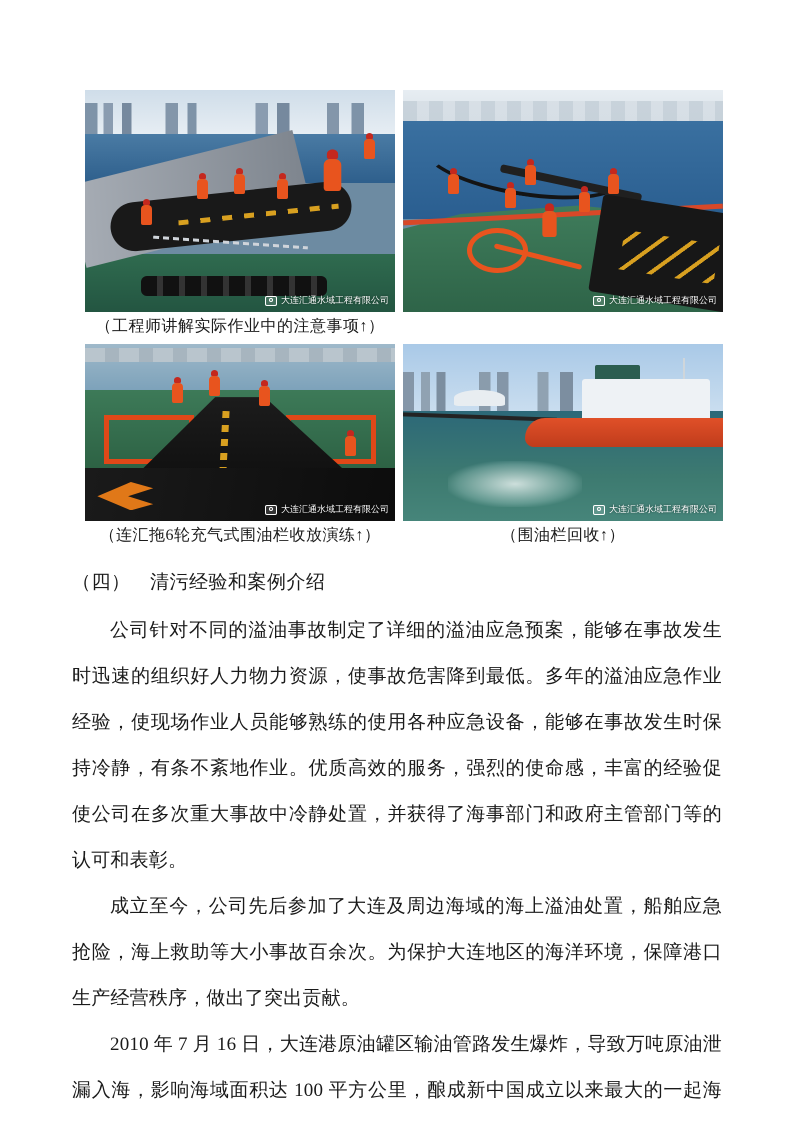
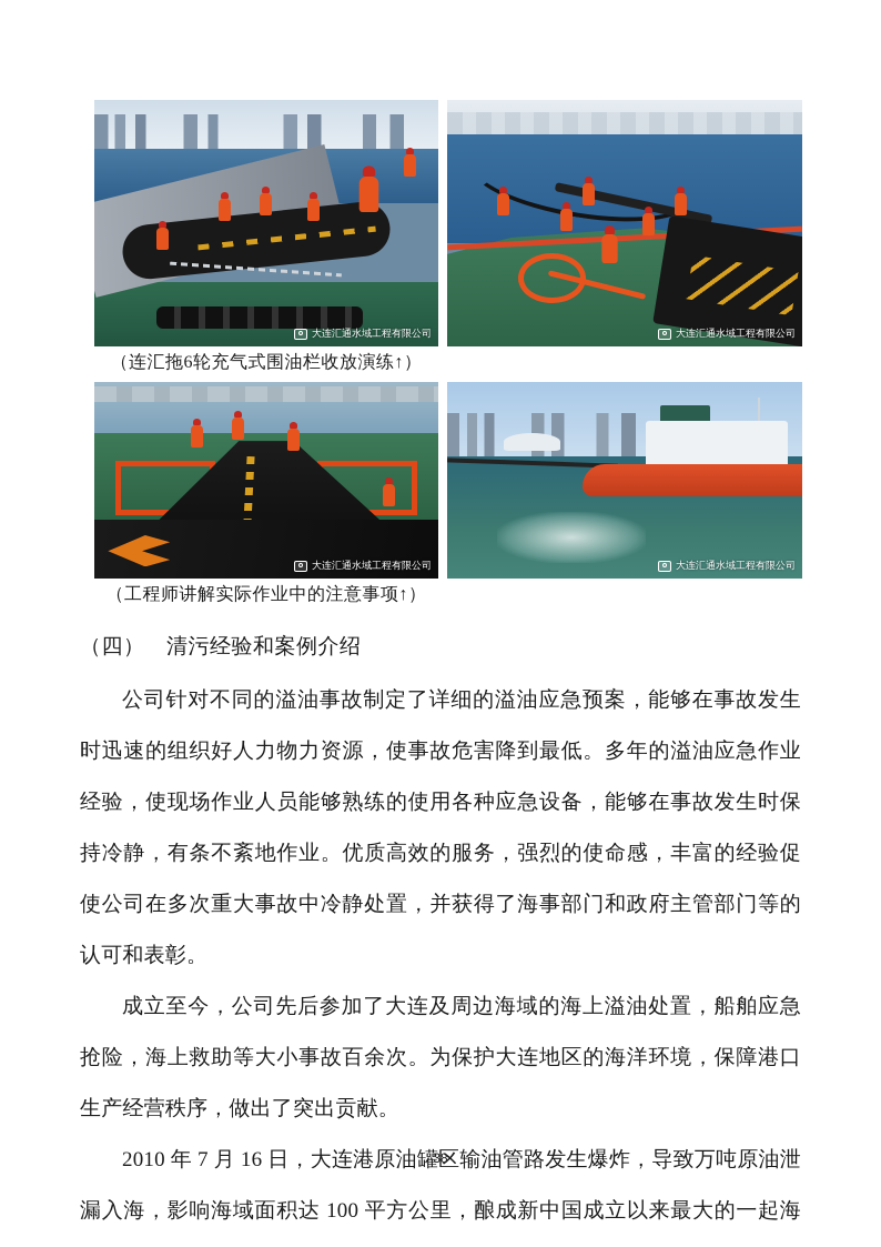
  大连汇通水域工程有限公司
  大连汇通水域工程有限公司
- （工程师讲解实际作业中的注意事项↑）
+ （连汇拖6轮充气式围油栏收放演练↑）
  大连汇通水域工程有限公司
  大连汇通水域工程有限公司
- （连汇拖6轮充气式围油栏收放演练↑）
+ （工程师讲解实际作业中的注意事项↑）
- （围油栏回收↑）
  （四） 清污经验和案例介绍
  公司针对不同的溢油事故制定了详细的溢油应急预案，能够在事故发生时迅速的组织好人力物力资源，使事故危害降到最低。多年的溢油应急作业经验，使现场作业人员能够熟练的使用各种应急设备，能够在事故发生时保持冷静，有条不紊地作业。优质高效的服务，强烈的使命感，丰富的经验促使公司在多次重大事故中冷静处置，并获得了海事部门和政府主管部门等的认可和表彰。
  成立至今，公司先后参加了大连及周边海域的海上溢油处置，船舶应急抢险，海上救助等大小事故百余次。为保护大连地区的海洋环境，保障港口生产经营秩序，做出了突出贡献。
  2010 年 7 月 16 日，大连港原油罐区输油管路发生爆炸，导致万吨原油泄漏入海，影响海域面积达 100 平方公里，酿成新中国成立以来最大的一起海
+ 38
